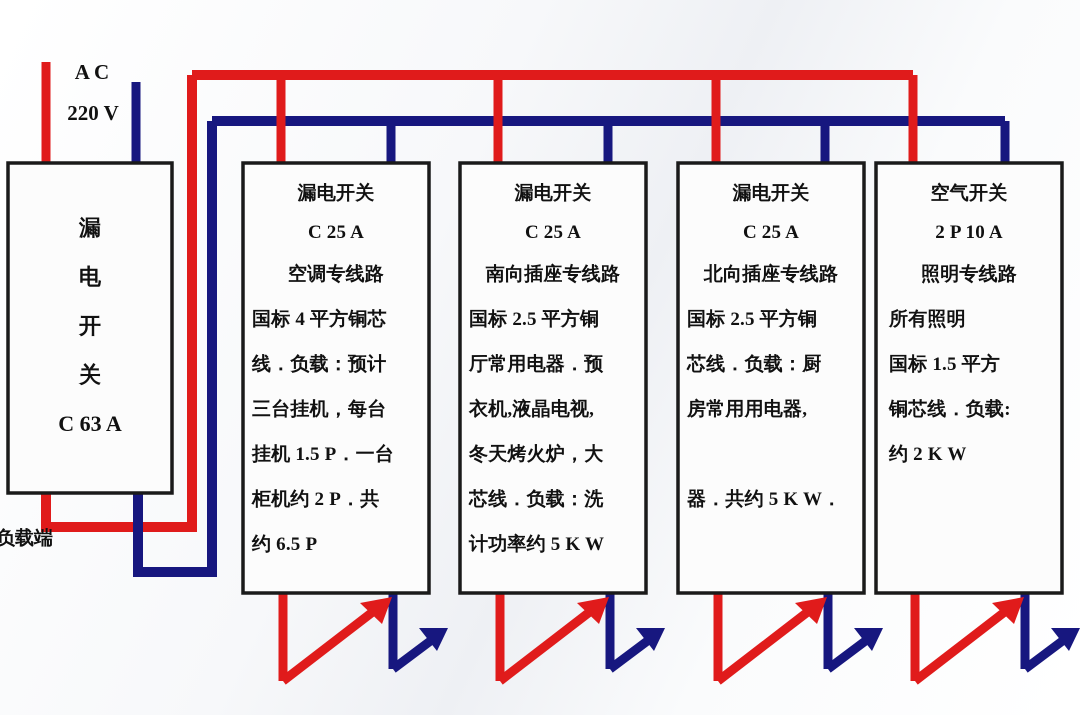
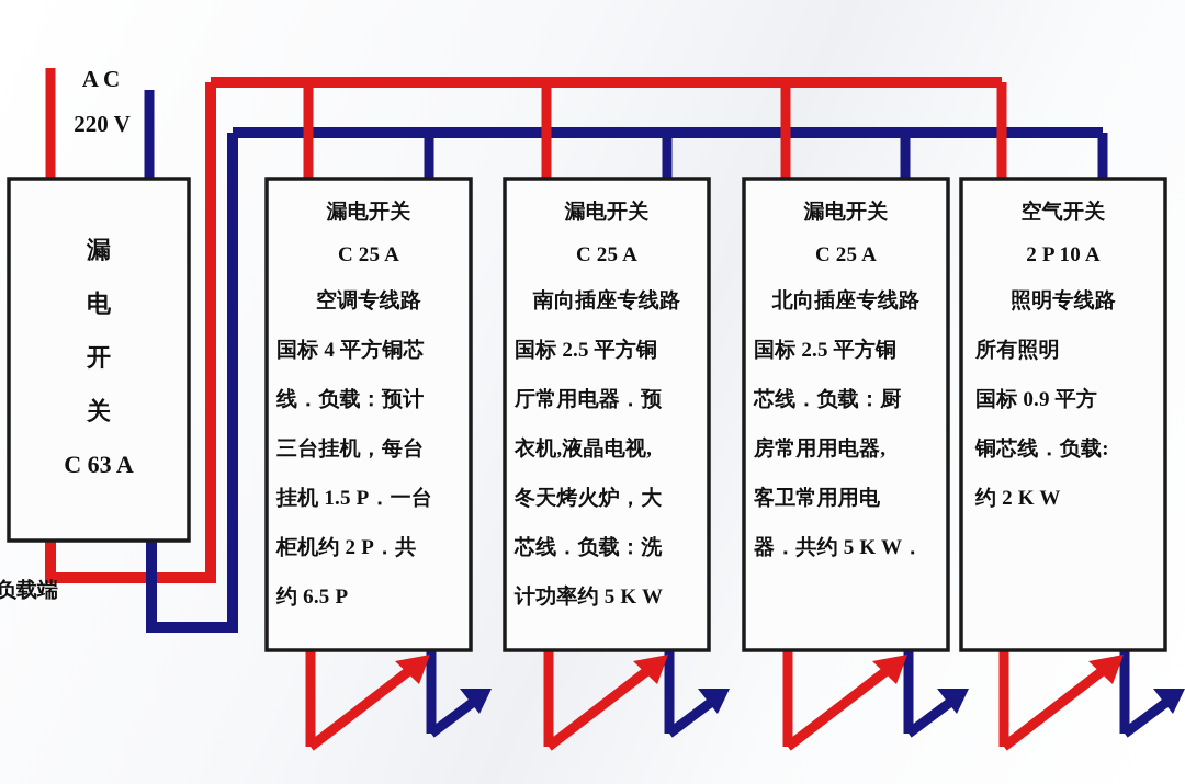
  A C
  220 V
  负载端
  漏
  电
  开
  关
  C 63 A
  漏电开关
  C 25 A
  空调专线路
  国标 4 平方铜芯
  线．负载：预计
  三台挂机，每台
  挂机 1.5 P．一台
  柜机约 2 P．共
  约 6.5 P
  漏电开关
  C 25 A
  南向插座专线路
  国标 2.5 平方铜
  厅常用电器．预
  衣机,液晶电视,
  冬天烤火炉，大
  芯线．负载：洗
  计功率约 5 K W
  漏电开关
  C 25 A
  北向插座专线路
  国标 2.5 平方铜
  芯线．负载：厨
  房常用用电器,
+ 客卫常用用电
  器．共约 5 K W．
  空气开关
  2 P 10 A
  照明专线路
  所有照明
- 国标 1.5 平方
+ 国标 0.9 平方
  铜芯线．负载:
  约 2 K W
